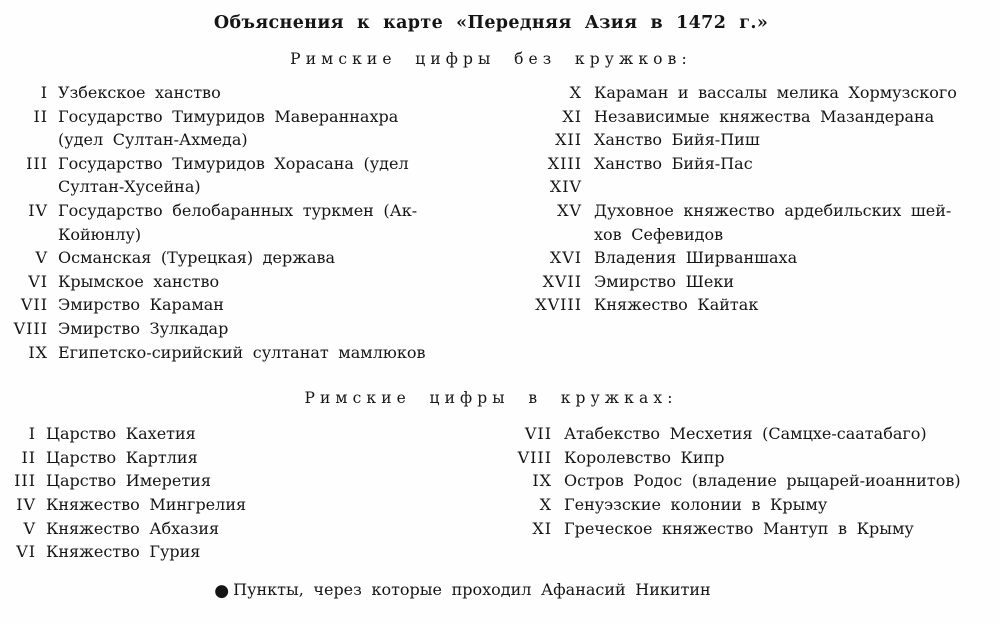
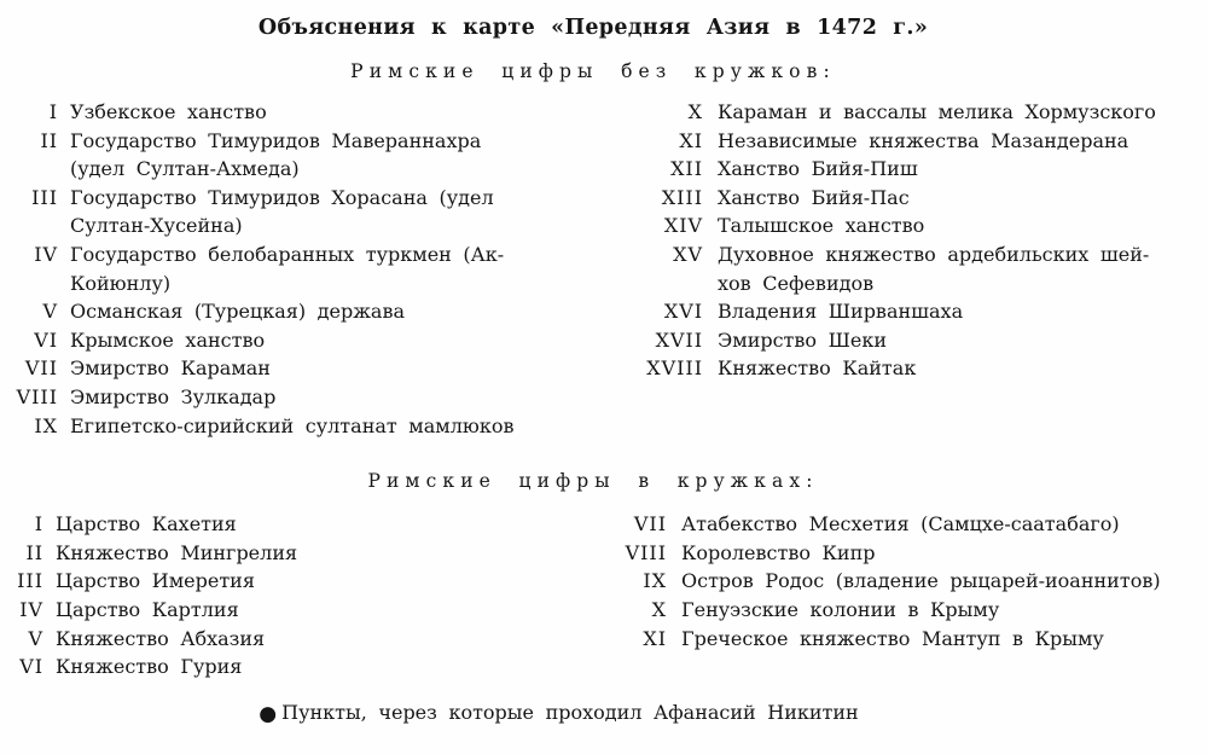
  Объяснения к карте «Передняя Азия в 1472 г.»
  Римские цифры без кружков:
  I
  Узбекское ханство
  II
  Государство Тимуридов Мавераннахра
  (удел Султан-Ахмеда)
  III
  Государство Тимуридов Хорасана (удел
  Султан-Хусейна)
  IV
  Государство белобаранных туркмен (Ак-
  Койюнлу)
  V
  Османская (Турецкая) держава
  VI
  Крымское ханство
  VII
  Эмирство Караман
  VIII
  Эмирство Зулкадар
  IX
  Египетско-сирийский султанат мамлюков
  X
  Караман и вассалы мелика Хормузского
  XI
  Независимые княжества Мазандерана
  XII
  Ханство Бийя-Пиш
  XIII
  Ханство Бийя-Пас
  XIV
+ Талышское ханство
  XV
  Духовное княжество ардебильских шей-
  хов Сефевидов
  XVI
  Владения Ширваншаха
  XVII
  Эмирство Шеки
  XVIII
  Княжество Кайтак
  Римские цифры в кружках:
  I
  Царство Кахетия
  II
- Царство Картлия
+ Княжество Мингрелия
  III
  Царство Имеретия
  IV
- Княжество Мингрелия
+ Царство Картлия
  V
  Княжество Абхазия
  VI
  Княжество Гурия
  VII
  Атабекство Месхетия (Самцхе-саатабаго)
  VIII
  Королевство Кипр
  IX
  Остров Родос (владение рыцарей-иоаннитов)
  X
  Генуэзские колонии в Крыму
  XI
  Греческое княжество Мантуп в Крыму
  ● Пункты, через которые проходил Афанасий Никитин
